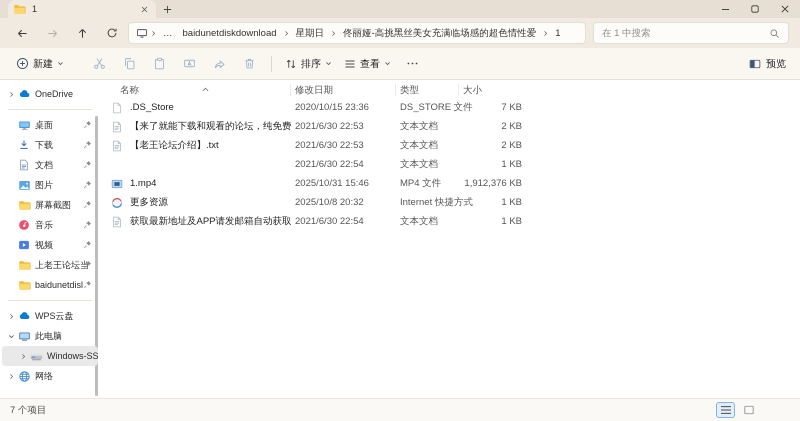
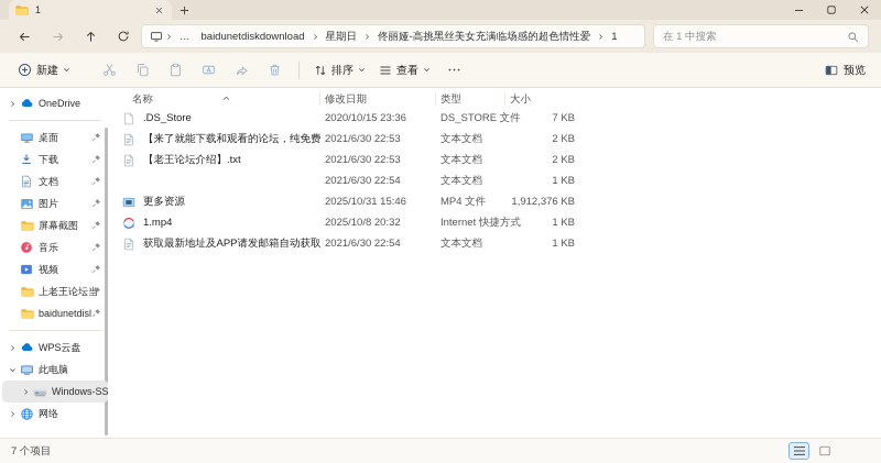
  1
  …
  baidunetdiskdownload
  星期日
  佟丽娅-高挑黑丝美女充满临场感的超色情性爱
  1
  在 1 中搜索
  新建
  排序
  查看
  预览
  OneDrive
  桌面
  下载
  文档
  图片
  屏幕截图
  音乐
  视频
  上老王论坛当
  baidunetdisl
  WPS云盘
  此电脑
  Windows-SS
  网络
  名称
  修改日期
  类型
  大小
  .DS_Store
  2020/10/15 23:36
  DS_STORE 文件
  7 KB
  【来了就能下载和观看的论坛，纯免费
  2021/6/30 22:53
  文本文档
  2 KB
  【老王论坛介绍】.txt
  2021/6/30 22:53
  文本文档
  2 KB
  2021/6/30 22:54
  文本文档
  1 KB
- 1.mp4
+ 更多资源
  2025/10/31 15:46
  MP4 文件
  1,912,376 KB
- 更多资源
+ 1.mp4
  2025/10/8 20:32
  Internet 快捷方式
  1 KB
  获取最新地址及APP请发邮箱自动获取
  2021/6/30 22:54
  文本文档
  1 KB
  7 个项目
